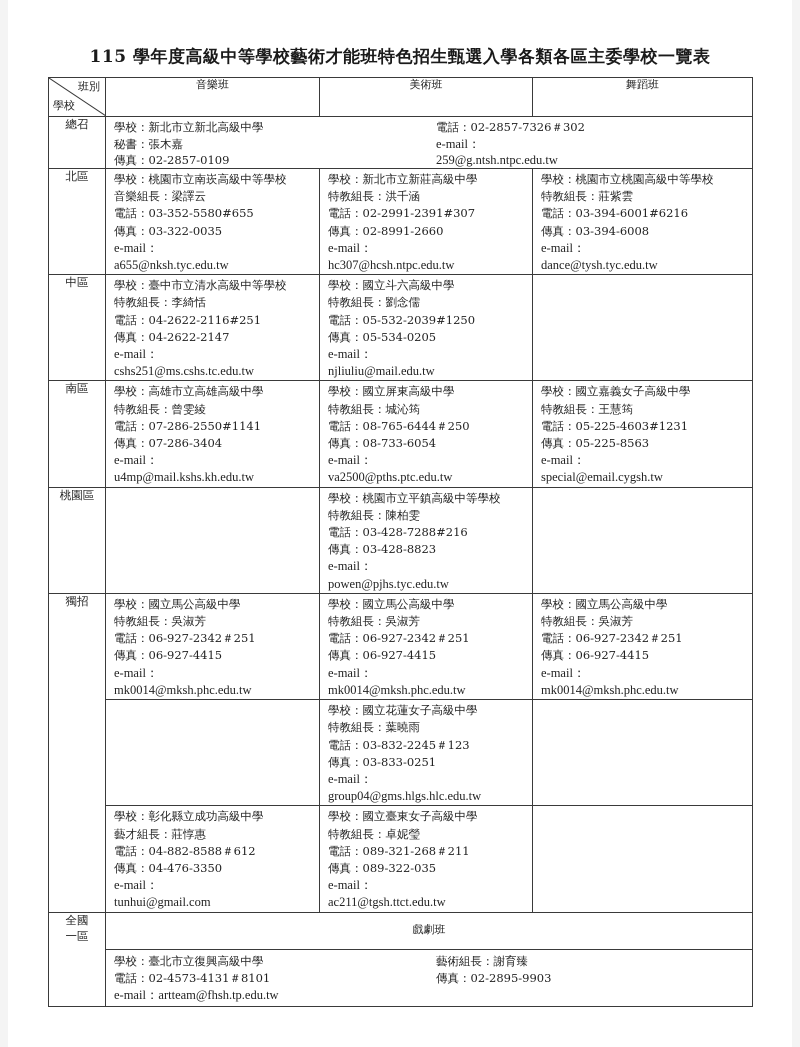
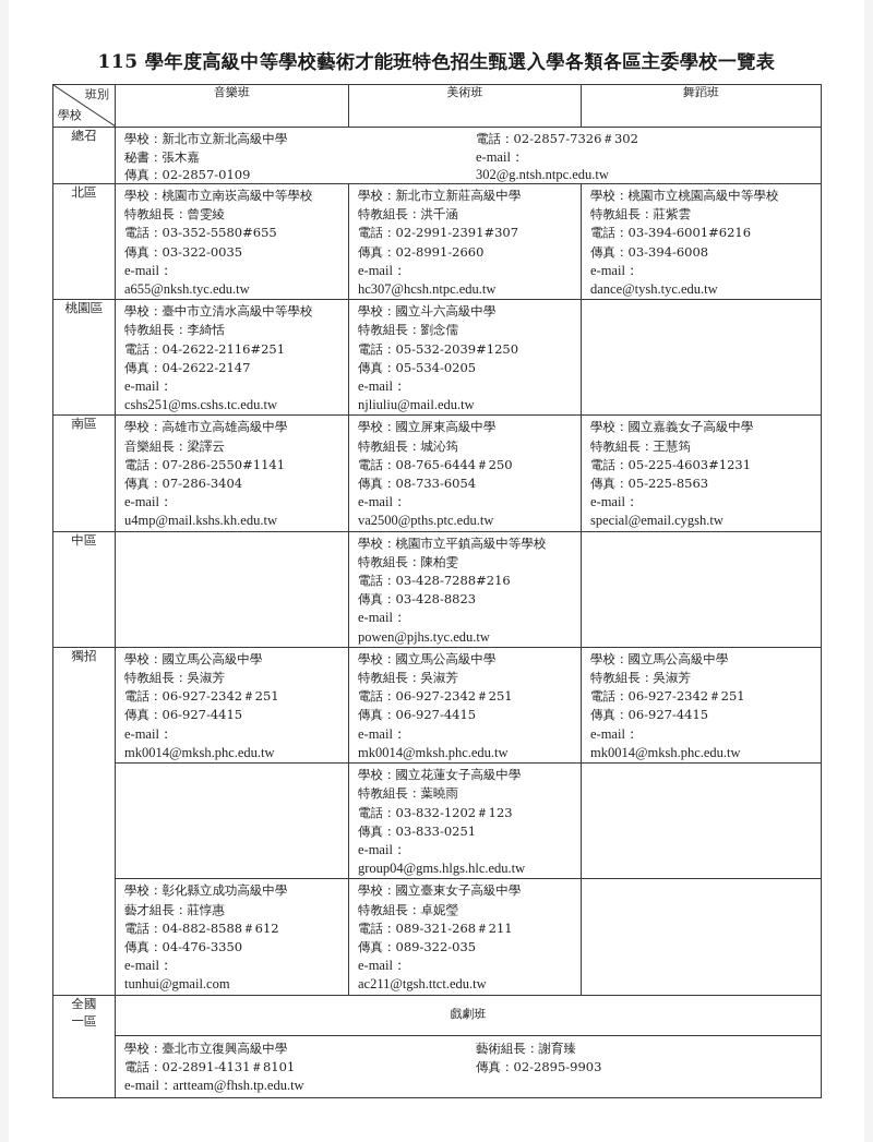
  115 學年度高級中等學校藝術才能班特色招生甄選入學各類各區主委學校一覽表
  班別 學校	音樂班	美術班	舞蹈班
- 總召	學校：新北市立新北高級中學 秘書：張木嘉 傳真：02-2857-0109 電話：02-2857-7326＃302 e-mail： 259@g.ntsh.ntpc.edu.tw
+ 總召	學校：新北市立新北高級中學 秘書：張木嘉 傳真：02-2857-0109 電話：02-2857-7326＃302 e-mail： 302@g.ntsh.ntpc.edu.tw
- 北區	學校：桃園市立南崁高級中等學校 音樂組長：梁譯云 電話：03-352-5580#655 傳真：03-322-0035 e-mail： a655@nksh.tyc.edu.tw	學校：新北市立新莊高級中學 特教組長：洪千涵 電話：02-2991-2391#307 傳真：02-8991-2660 e-mail： hc307@hcsh.ntpc.edu.tw	學校：桃園市立桃園高級中等學校 特教組長：莊紫雲 電話：03-394-6001#6216 傳真：03-394-6008 e-mail： dance@tysh.tyc.edu.tw
+ 北區	學校：桃園市立南崁高級中等學校 特教組長：曾雯綾 電話：03-352-5580#655 傳真：03-322-0035 e-mail： a655@nksh.tyc.edu.tw	學校：新北市立新莊高級中學 特教組長：洪千涵 電話：02-2991-2391#307 傳真：02-8991-2660 e-mail： hc307@hcsh.ntpc.edu.tw	學校：桃園市立桃園高級中等學校 特教組長：莊紫雲 電話：03-394-6001#6216 傳真：03-394-6008 e-mail： dance@tysh.tyc.edu.tw
- 中區	學校：臺中市立清水高級中等學校 特教組長：李綺恬 電話：04-2622-2116#251 傳真：04-2622-2147 e-mail： cshs251@ms.cshs.tc.edu.tw	學校：國立斗六高級中學 特教組長：劉念儒 電話：05-532-2039#1250 傳真：05-534-0205 e-mail： njliuliu@mail.edu.tw
+ 桃園區	學校：臺中市立清水高級中等學校 特教組長：李綺恬 電話：04-2622-2116#251 傳真：04-2622-2147 e-mail： cshs251@ms.cshs.tc.edu.tw	學校：國立斗六高級中學 特教組長：劉念儒 電話：05-532-2039#1250 傳真：05-534-0205 e-mail： njliuliu@mail.edu.tw
- 南區	學校：高雄市立高雄高級中學 特教組長：曾雯綾 電話：07-286-2550#1141 傳真：07-286-3404 e-mail： u4mp@mail.kshs.kh.edu.tw	學校：國立屏東高級中學 特教組長：城沁筠 電話：08-765-6444＃250 傳真：08-733-6054 e-mail： va2500@pths.ptc.edu.tw	學校：國立嘉義女子高級中學 特教組長：王慧筠 電話：05-225-4603#1231 傳真：05-225-8563 e-mail： special@email.cygsh.tw
+ 南區	學校：高雄市立高雄高級中學 音樂組長：梁譯云 電話：07-286-2550#1141 傳真：07-286-3404 e-mail： u4mp@mail.kshs.kh.edu.tw	學校：國立屏東高級中學 特教組長：城沁筠 電話：08-765-6444＃250 傳真：08-733-6054 e-mail： va2500@pths.ptc.edu.tw	學校：國立嘉義女子高級中學 特教組長：王慧筠 電話：05-225-4603#1231 傳真：05-225-8563 e-mail： special@email.cygsh.tw
- 桃園區		學校：桃園市立平鎮高級中等學校 特教組長：陳柏雯 電話：03-428-7288#216 傳真：03-428-8823 e-mail： powen@pjhs.tyc.edu.tw
+ 中區		學校：桃園市立平鎮高級中等學校 特教組長：陳柏雯 電話：03-428-7288#216 傳真：03-428-8823 e-mail： powen@pjhs.tyc.edu.tw
  獨招	學校：國立馬公高級中學 特教組長：吳淑芳 電話：06-927-2342＃251 傳真：06-927-4415 e-mail： mk0014@mksh.phc.edu.tw	學校：國立馬公高級中學 特教組長：吳淑芳 電話：06-927-2342＃251 傳真：06-927-4415 e-mail： mk0014@mksh.phc.edu.tw	學校：國立馬公高級中學 特教組長：吳淑芳 電話：06-927-2342＃251 傳真：06-927-4415 e-mail： mk0014@mksh.phc.edu.tw
- 	學校：國立花蓮女子高級中學 特教組長：葉曉雨 電話：03-832-2245＃123 傳真：03-833-0251 e-mail： group04@gms.hlgs.hlc.edu.tw
+ 	學校：國立花蓮女子高級中學 特教組長：葉曉雨 電話：03-832-1202＃123 傳真：03-833-0251 e-mail： group04@gms.hlgs.hlc.edu.tw
  學校：彰化縣立成功高級中學 藝才組長：莊惇惠 電話：04-882-8588＃612 傳真：04-476-3350 e-mail： tunhui@gmail.com	學校：國立臺東女子高級中學 特教組長：卓妮瑩 電話：089-321-268＃211 傳真：089-322-035 e-mail： ac211@tgsh.ttct.edu.tw
  全國 一區	戲劇班
- 學校：臺北市立復興高級中學 電話：02-4573-4131＃8101 e-mail：artteam@fhsh.tp.edu.tw 藝術組長：謝育臻 傳真：02-2895-9903
+ 學校：臺北市立復興高級中學 電話：02-2891-4131＃8101 e-mail：artteam@fhsh.tp.edu.tw 藝術組長：謝育臻 傳真：02-2895-9903
